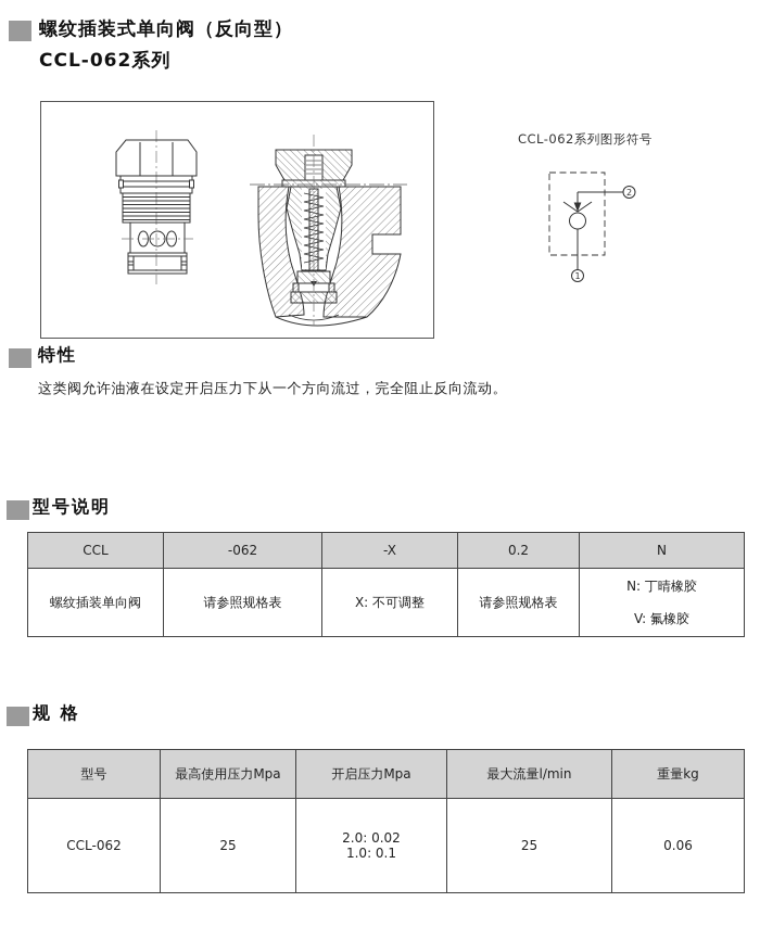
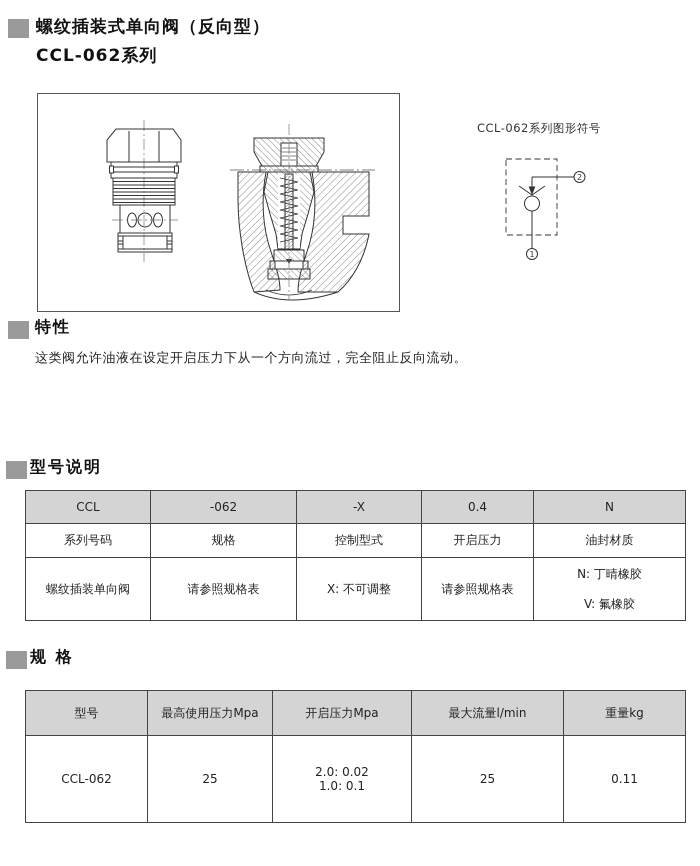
  螺纹插装式单向阀（反向型）
  CCL-062系列
  CCL-062系列图形符号
  2
  1
  特性
  这类阀允许油液在设定开启压力下从一个方向流过，完全阻止反向流动。
  型号说明
- CCL	-062	-X	0.2	N
+ CCL	-062	-X	0.4	N
+ 系列号码	规格	控制型式	开启压力	油封材质
  螺纹插装单向阀	请参照规格表	X: 不可调整	请参照规格表	N: 丁晴橡胶 V: 氟橡胶
  规 格
  型号	最高使用压力Mpa	开启压力Mpa	最大流量l/min	重量kg
- CCL-062	25	2.0: 0.02 1.0: 0.1	25	0.06
+ CCL-062	25	2.0: 0.02 1.0: 0.1	25	0.11
